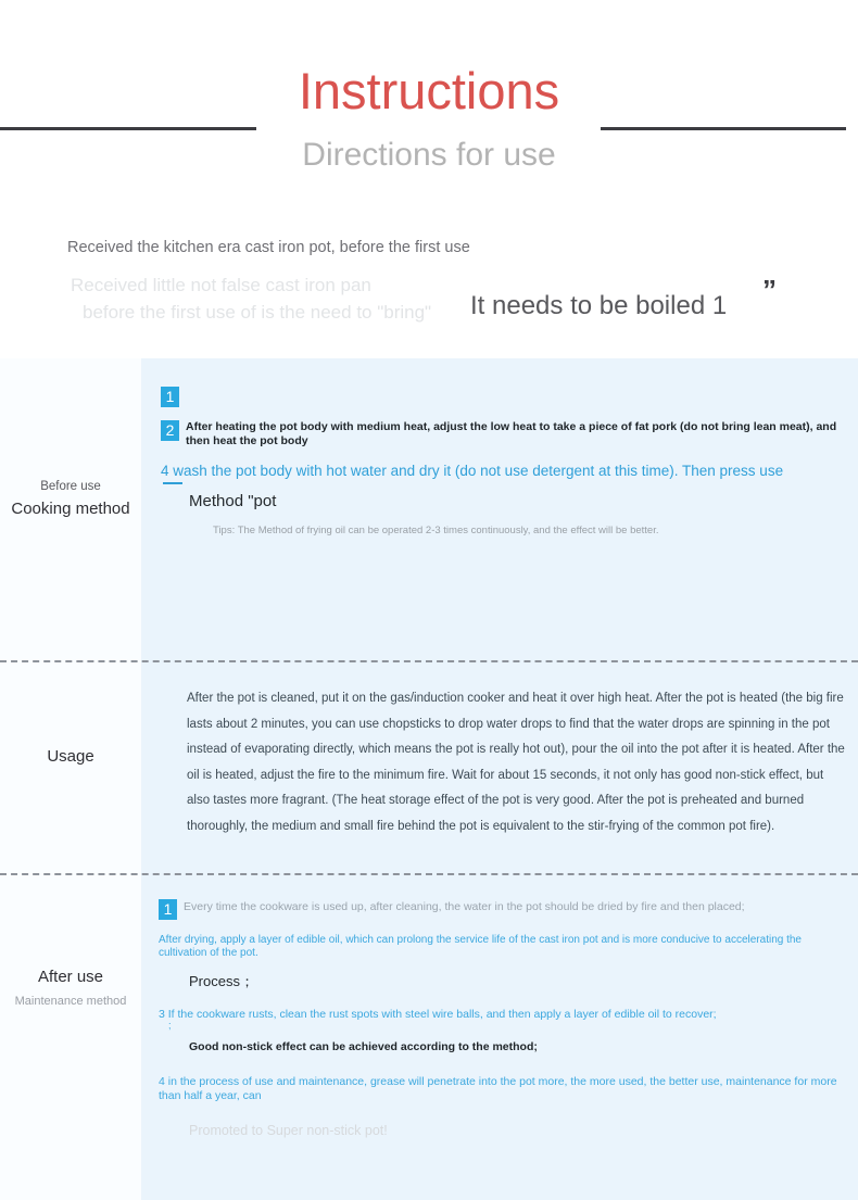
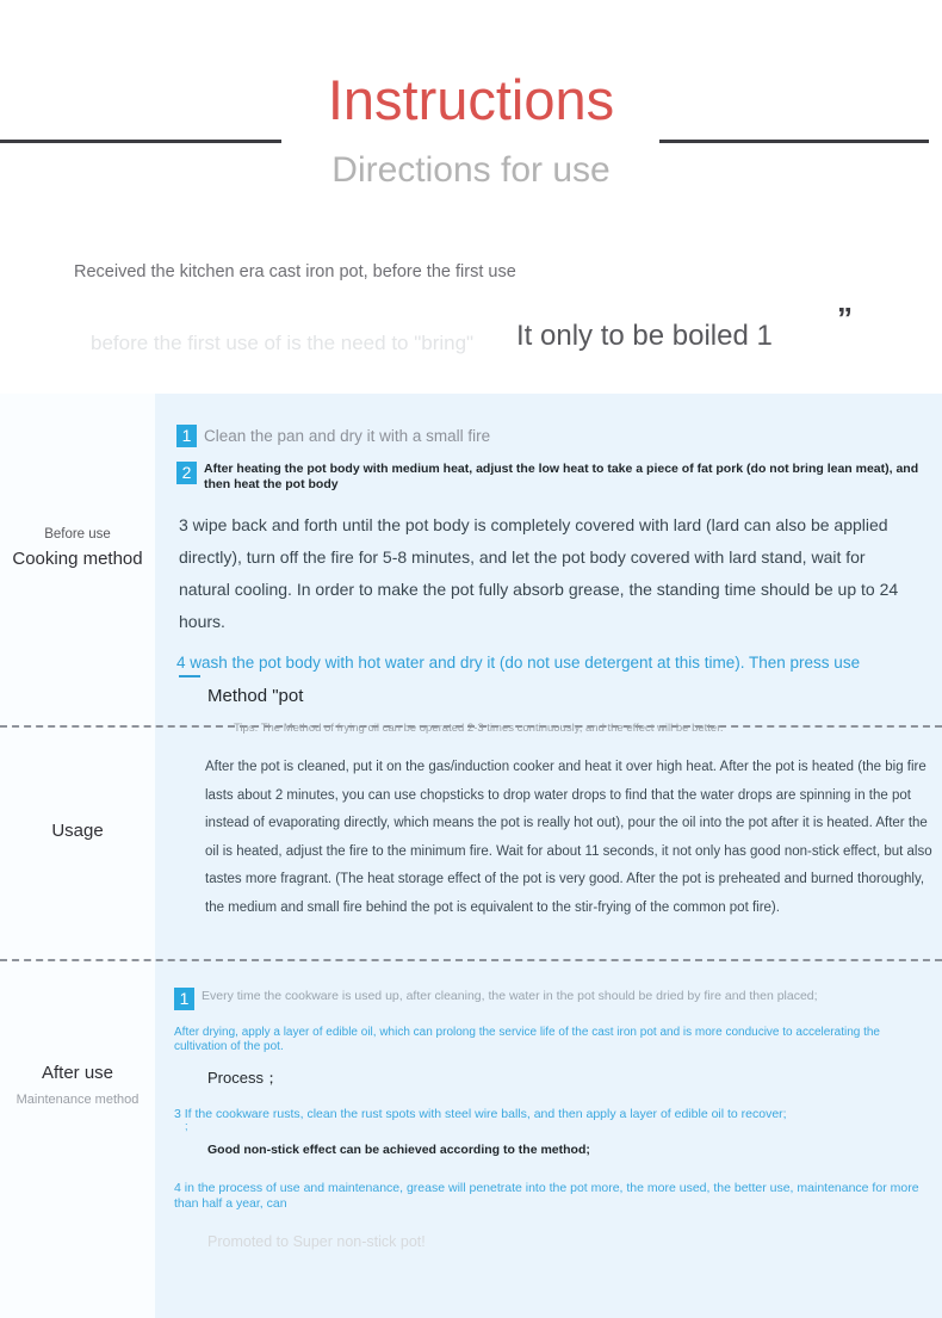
  Instructions
  Directions for use
  Received the kitchen era cast iron pot, before the first use
- Received little not false cast iron pan
  before the first use of is the need to "bring"
- It needs to be boiled 1
+ It only to be boiled 1
  ”
  Before use
  Cooking method
  Usage
  After use
  Maintenance method
  1
+ Clean the pan and dry it with a small fire
  2
  After heating the pot body with medium heat, adjust the low heat to take a piece of fat pork (do not bring lean meat), and then heat the pot body
+ 3 wipe back and forth until the pot body is completely covered with lard (lard can also be applied directly), turn off the fire for 5-8 minutes, and let the pot body covered with lard stand, wait for natural cooling. In order to make the pot fully absorb grease, the standing time should be up to 24 hours.
  4 wash the pot body with hot water and dry it (do not use detergent at this time). Then press use
  Method "pot
  Tips: The Method of frying oil can be operated 2-3 times continuously, and the effect will be better.
- After the pot is cleaned, put it on the gas/induction cooker and heat it over high heat. After the pot is heated (the big fire lasts about 2 minutes, you can use chopsticks to drop water drops to find that the water drops are spinning in the pot instead of evaporating directly, which means the pot is really hot out), pour the oil into the pot after it is heated. After the oil is heated, adjust the fire to the minimum fire. Wait for about 15 seconds, it not only has good non-stick effect, but also tastes more fragrant. (The heat storage effect of the pot is very good. After the pot is preheated and burned thoroughly, the medium and small fire behind the pot is equivalent to the stir-frying of the common pot fire).
+ After the pot is cleaned, put it on the gas/induction cooker and heat it over high heat. After the pot is heated (the big fire lasts about 2 minutes, you can use chopsticks to drop water drops to find that the water drops are spinning in the pot instead of evaporating directly, which means the pot is really hot out), pour the oil into the pot after it is heated. After the oil is heated, adjust the fire to the minimum fire. Wait for about 11 seconds, it not only has good non-stick effect, but also tastes more fragrant. (The heat storage effect of the pot is very good. After the pot is preheated and burned thoroughly, the medium and small fire behind the pot is equivalent to the stir-frying of the common pot fire).
  1
  Every time the cookware is used up, after cleaning, the water in the pot should be dried by fire and then placed;
  After drying, apply a layer of edible oil, which can prolong the service life of the cast iron pot and is more conducive to accelerating the cultivation of the pot.
  Process；
  3 If the cookware rusts, clean the rust spots with steel wire balls, and then apply a layer of edible oil to recover;
  ;
  Good non-stick effect can be achieved according to the method;
  4 in the process of use and maintenance, grease will penetrate into the pot more, the more used, the better use, maintenance for more than half a year, can
  Promoted to Super non-stick pot!
